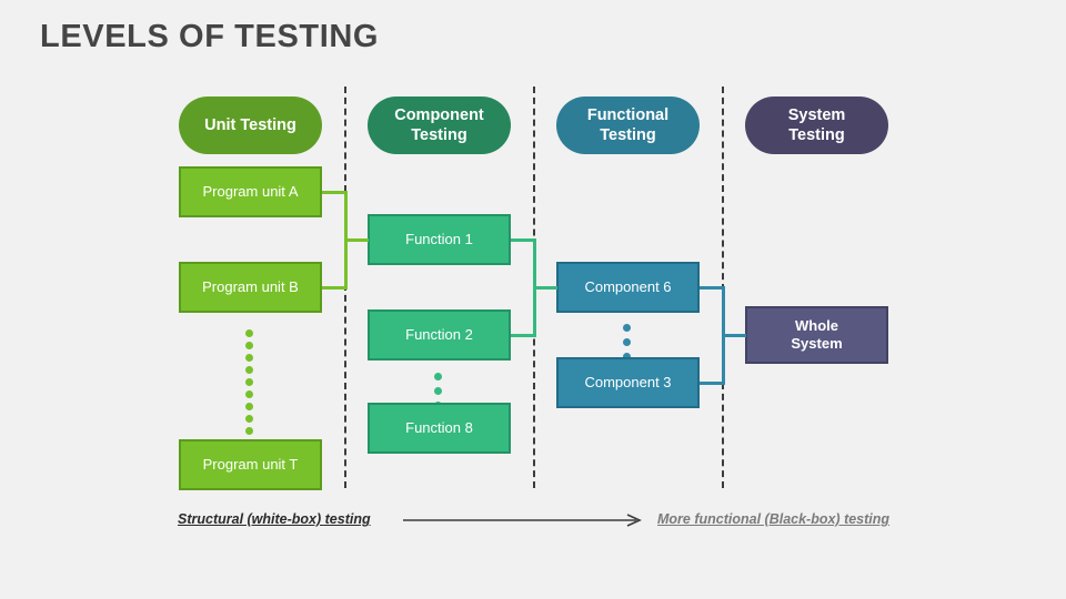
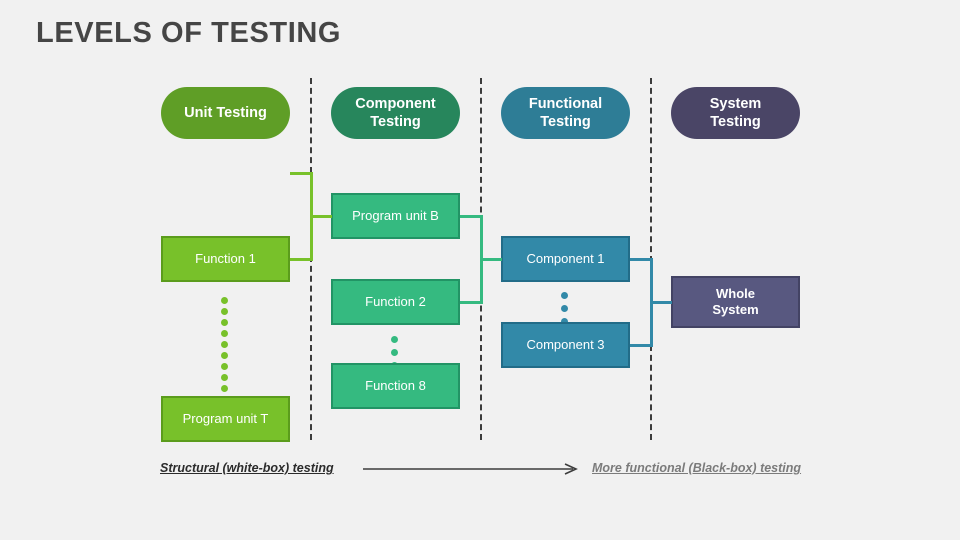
  LEVELS OF TESTING
  Unit Testing
  Component
  Testing
  Functional
  Testing
  System
  Testing
- Program unit A
- Program unit B
+ Function 1
  Program unit T
- Function 1
+ Program unit B
  Function 2
  Function 8
- Component 6
+ Component 1
  Component 3
  Whole
  System
  Structural (white-box) testing
  More functional (Black-box) testing
